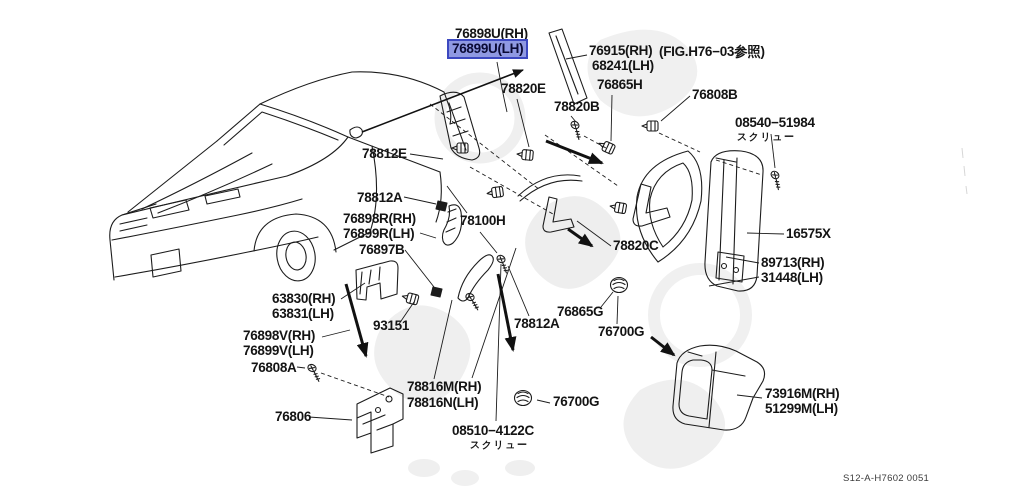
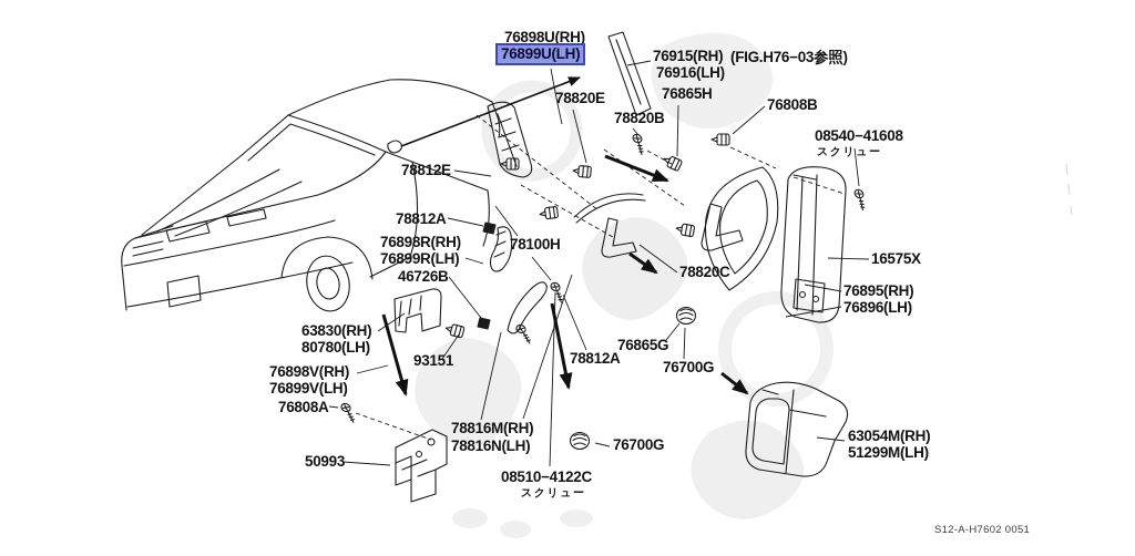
  76898U(RH)
  76899U(LH)
  76915(RH)
  (FIG.H76−03参照)
- 68241(LH)
+ 76916(LH)
  76865H
  78820E
  76808B
  78820B
- 08540−51984
+ 08540−41608
  スクリュー
  78812E
  78812A
  76898R(RH)
  78100H
  76899R(LH)
  16575X
  78820C
- 76897B
+ 46726B
- 89713(RH)
+ 76895(RH)
- 31448(LH)
+ 76896(LH)
  63830(RH)
  76865G
- 63831(LH)
+ 80780(LH)
  78812A
  93151
  76700G
  76898V(RH)
  76899V(LH)
  76808A
  78816M(RH)
- 73916M(RH)
+ 63054M(RH)
  76700G
  78816N(LH)
  51299M(LH)
- 76806
+ 50993
  08510−4122C
  スクリュー
  S12-A-H7602 0051
